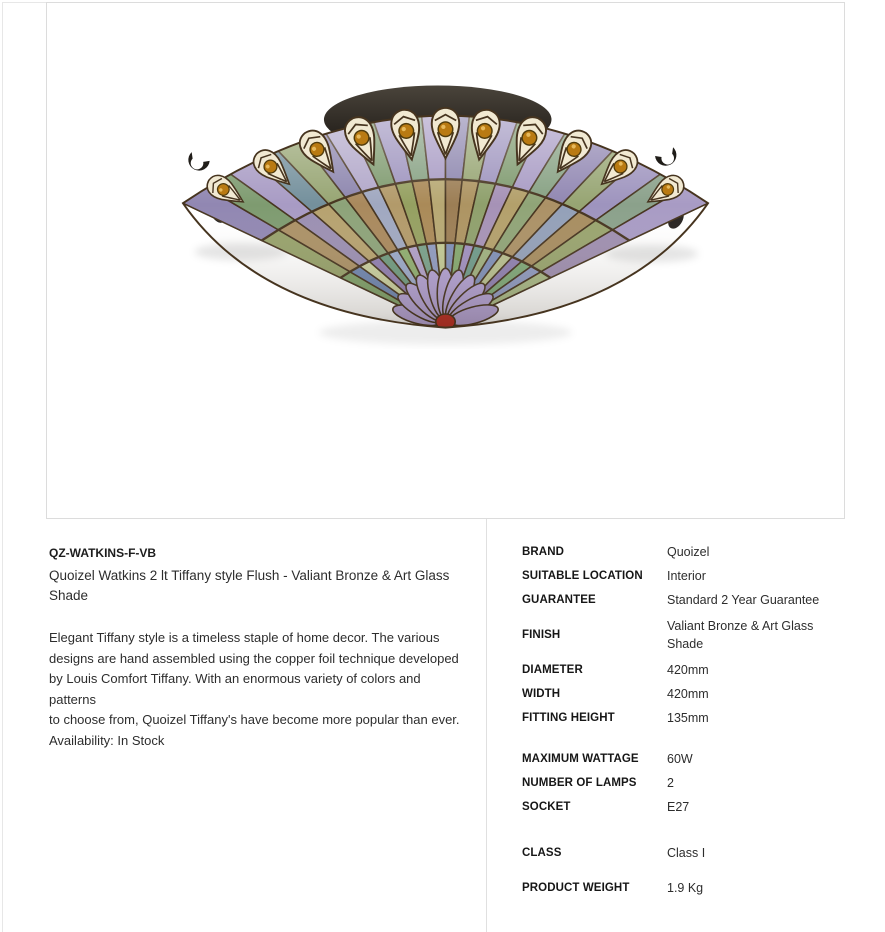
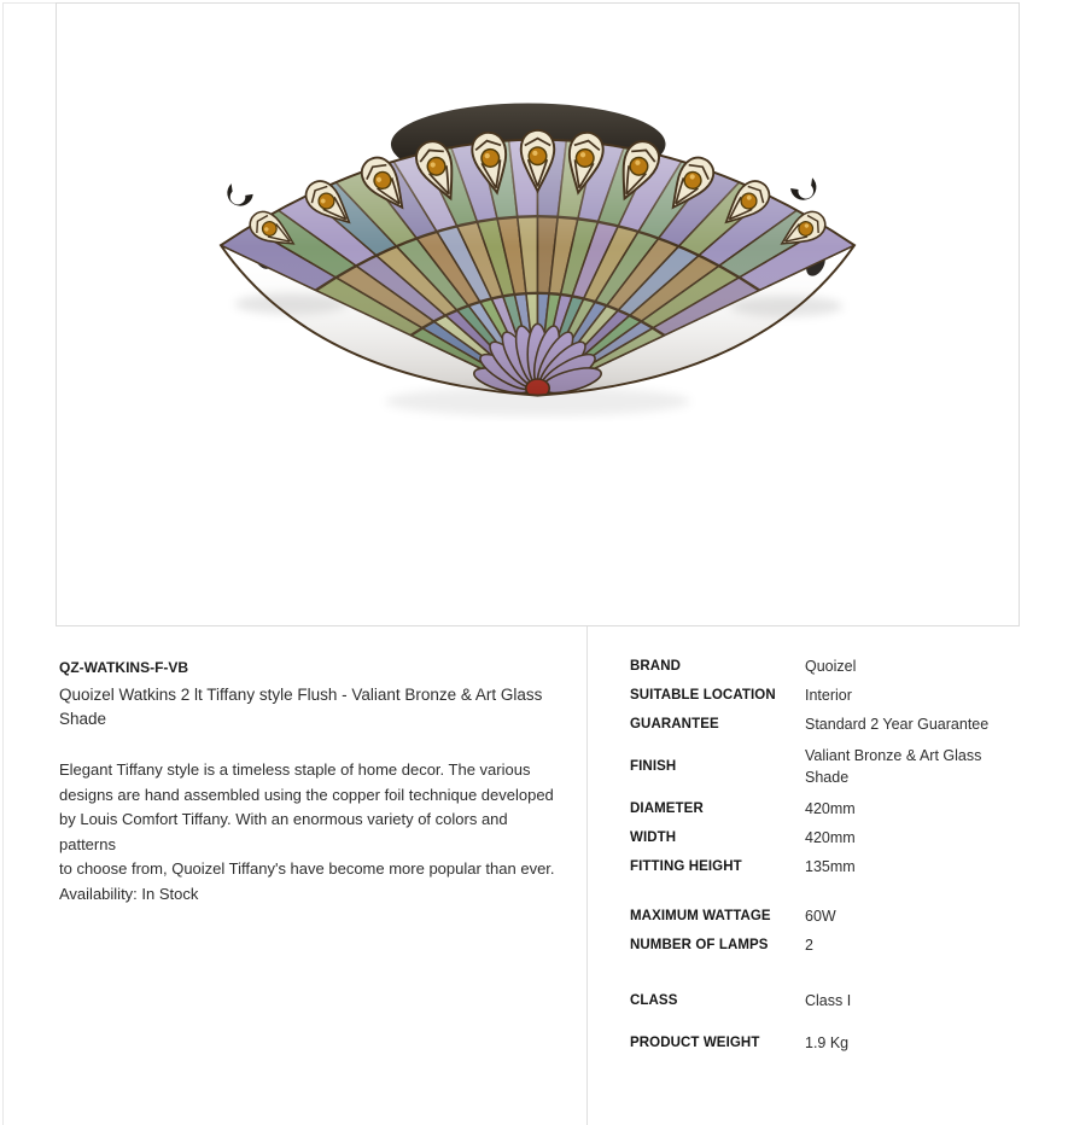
  QZ-WATKINS-F-VB
  Quoizel Watkins 2 lt Tiffany style Flush - Valiant Bronze & Art Glass
  Shade
  Elegant Tiffany style is a timeless staple of home decor. The various
  designs are hand assembled using the copper foil technique developed
  by Louis Comfort Tiffany. With an enormous variety of colors and patterns
  to choose from, Quoizel Tiffany's have become more popular than ever.
  Availability: In Stock
  BRAND
  Quoizel
  SUITABLE LOCATION
  Interior
  GUARANTEE
  Standard 2 Year Guarantee
  FINISH
  Valiant Bronze & Art Glass Shade
  DIAMETER
  420mm
  WIDTH
  420mm
  FITTING HEIGHT
  135mm
  MAXIMUM WATTAGE
  60W
  NUMBER OF LAMPS
  2
- SOCKET
- E27
  CLASS
  Class I
  PRODUCT WEIGHT
  1.9 Kg
